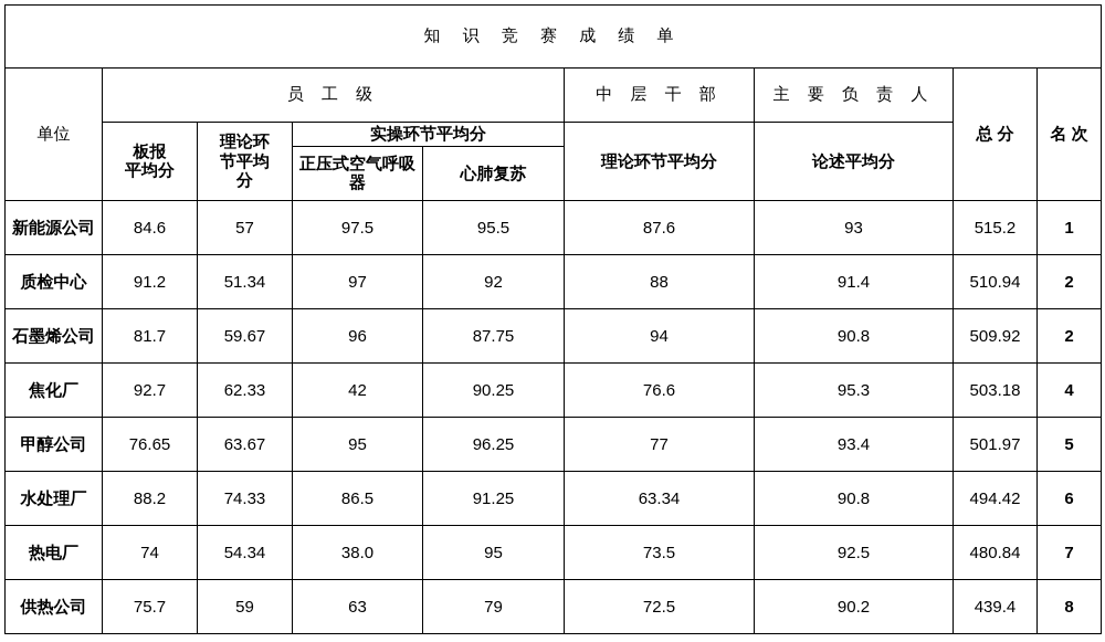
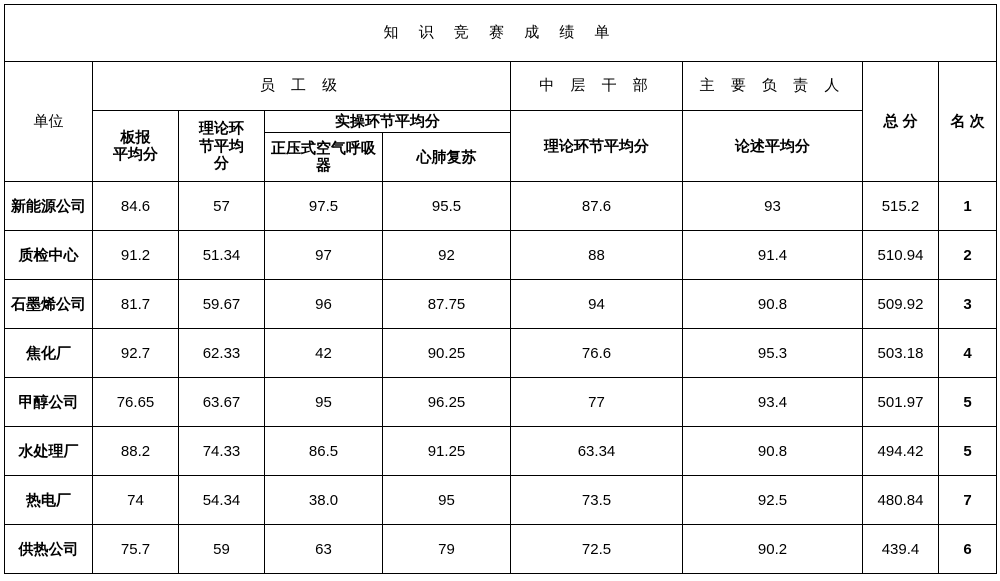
  知 识 竞 赛 成 绩 单
  单位	员 工 级	中 层 干 部	主 要 负 责 人	总 分	名 次
  板报平均分	理论环节平均分	实操环节平均分	理论环节平均分	论述平均分
  正压式空气呼吸器	心肺复苏
  新能源公司	84.6	57	97.5	95.5	87.6	93	515.2	1
  质检中心	91.2	51.34	97	92	88	91.4	510.94	2
- 石墨烯公司	81.7	59.67	96	87.75	94	90.8	509.92	2
+ 石墨烯公司	81.7	59.67	96	87.75	94	90.8	509.92	3
  焦化厂	92.7	62.33	42	90.25	76.6	95.3	503.18	4
  甲醇公司	76.65	63.67	95	96.25	77	93.4	501.97	5
- 水处理厂	88.2	74.33	86.5	91.25	63.34	90.8	494.42	6
+ 水处理厂	88.2	74.33	86.5	91.25	63.34	90.8	494.42	5
  热电厂	74	54.34	38.0	95	73.5	92.5	480.84	7
- 供热公司	75.7	59	63	79	72.5	90.2	439.4	8
+ 供热公司	75.7	59	63	79	72.5	90.2	439.4	6
